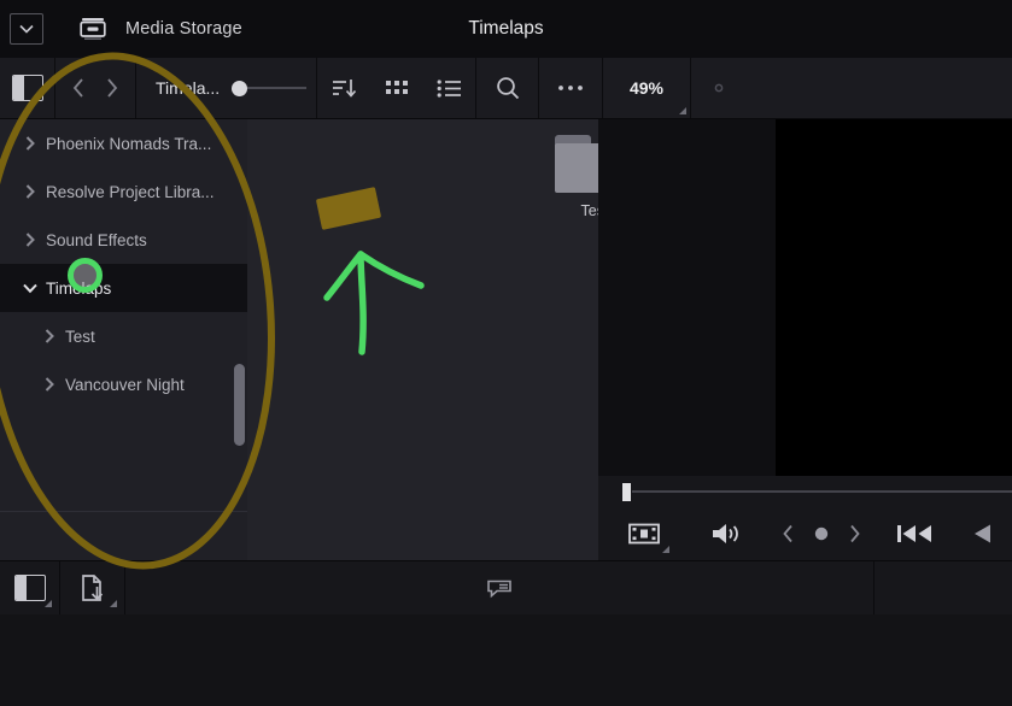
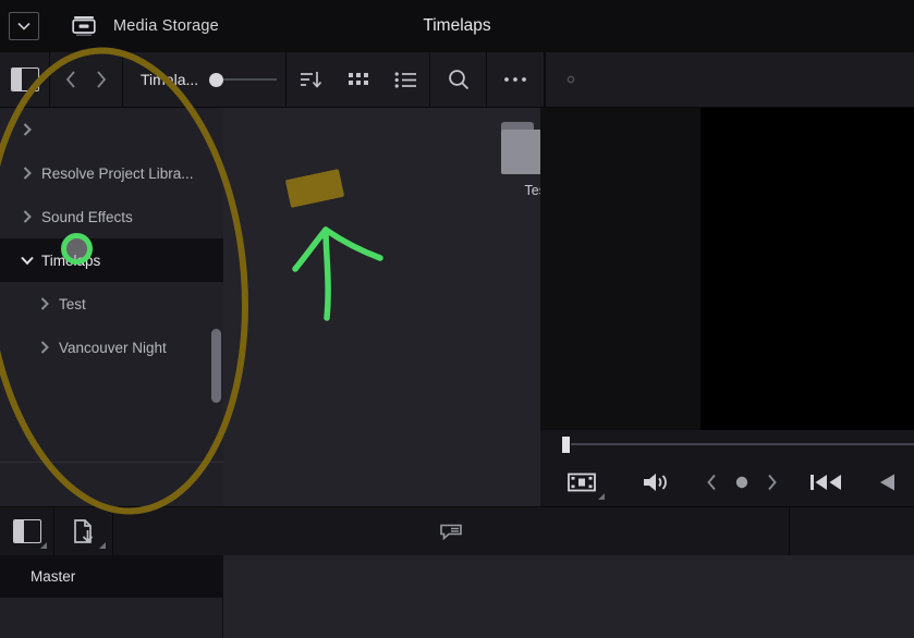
  Media Storage
  Timelaps
  Timla...
- 49%
- Phoenix Nomads Tra...
  Resolve Project Libra...
  Sound Effects
  Timelaps
  Test
  Vancouver Night
+ Master
